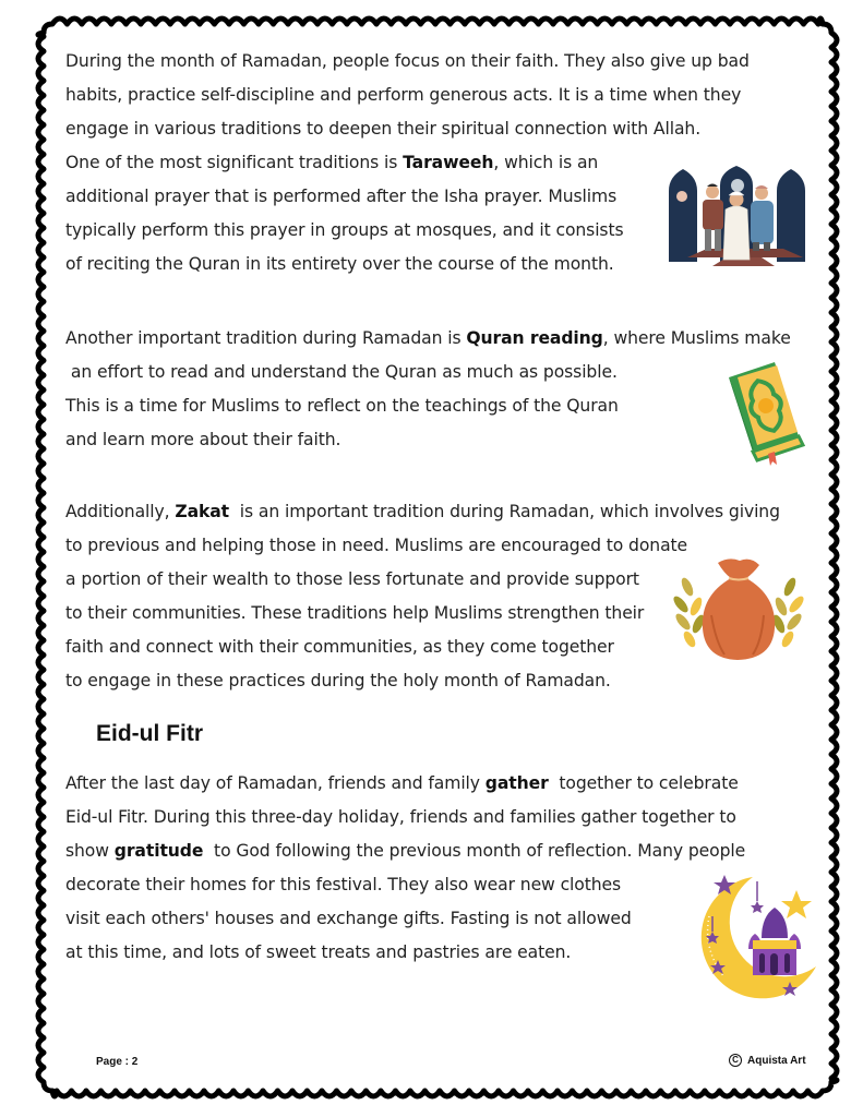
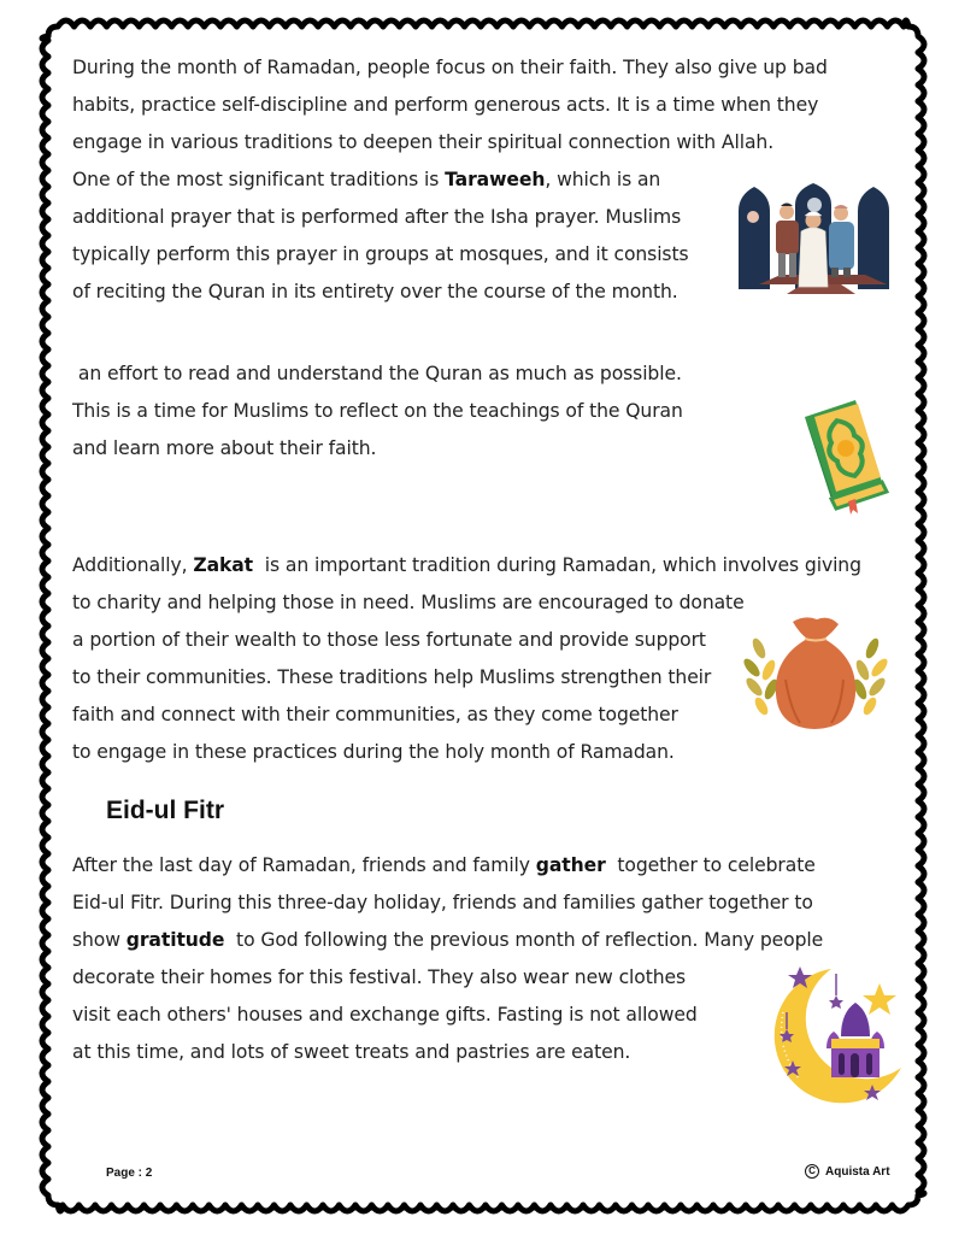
  During the month of Ramadan, people focus on their faith. They also give up bad
  habits, practice self-discipline and perform generous acts. It is a time when they
  engage in various traditions to deepen their spiritual connection with Allah.
  One of the most significant traditions is Taraweeh, which is an
  additional prayer that is performed after the Isha prayer. Muslims
  typically perform this prayer in groups at mosques, and it consists
  of reciting the Quran in its entirety over the course of the month.
- Another important tradition during Ramadan is Quran reading, where Muslims make
  an effort to read and understand the Quran as much as possible.
  This is a time for Muslims to reflect on the teachings of the Quran
  and learn more about their faith.
  Additionally, Zakat is an important tradition during Ramadan, which involves giving
- to previous and helping those in need. Muslims are encouraged to donate
+ to charity and helping those in need. Muslims are encouraged to donate
  a portion of their wealth to those less fortunate and provide support
  to their communities. These traditions help Muslims strengthen their
  faith and connect with their communities, as they come together
  to engage in these practices during the holy month of Ramadan.
  Eid-ul Fitr
  After the last day of Ramadan, friends and family gather together to celebrate
  Eid-ul Fitr. During this three-day holiday, friends and families gather together to
  show gratitude to God following the previous month of reflection. Many people
  decorate their homes for this festival. They also wear new clothes
  visit each others' houses and exchange gifts. Fasting is not allowed
  at this time, and lots of sweet treats and pastries are eaten.
  Page : 2
  C
  Aquista Art
